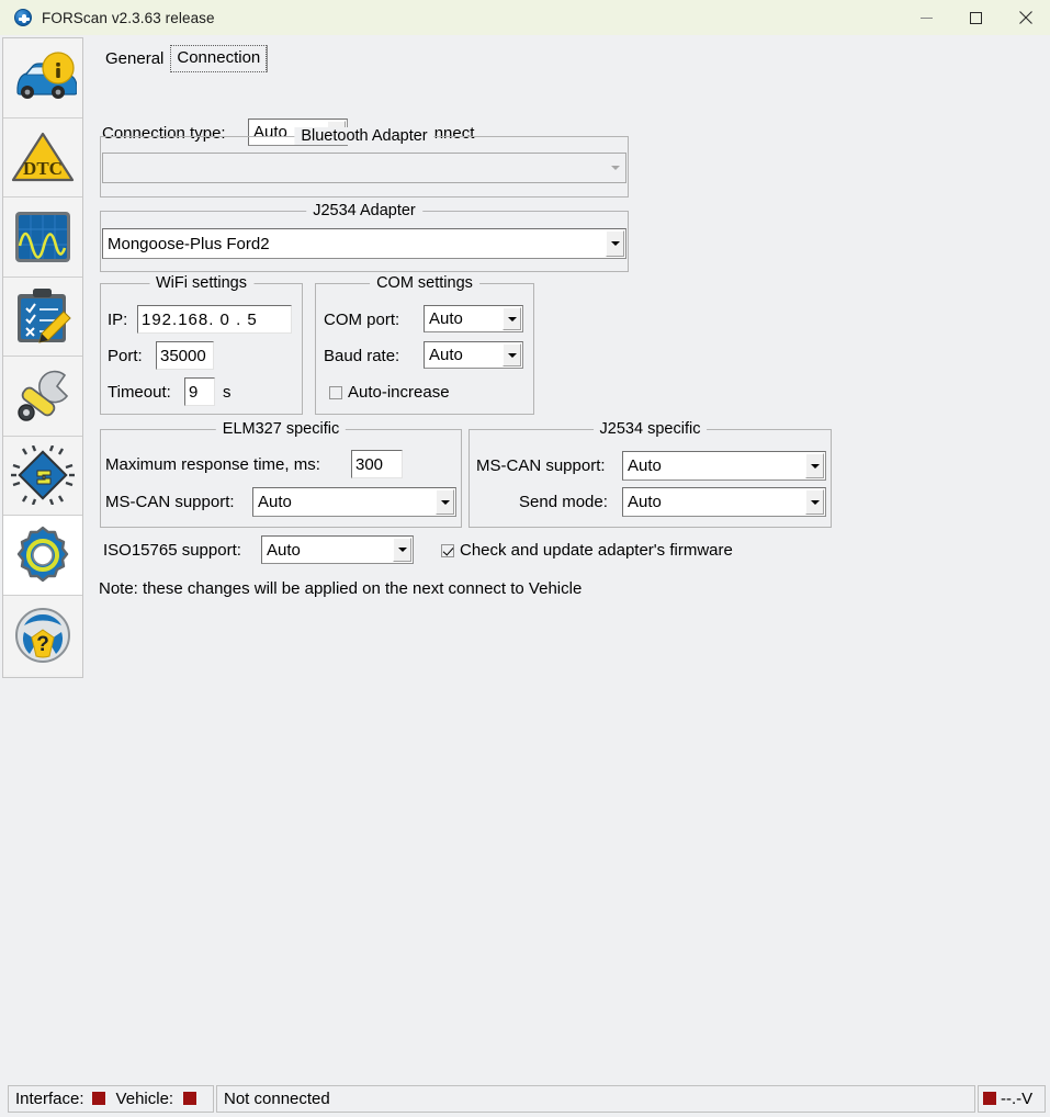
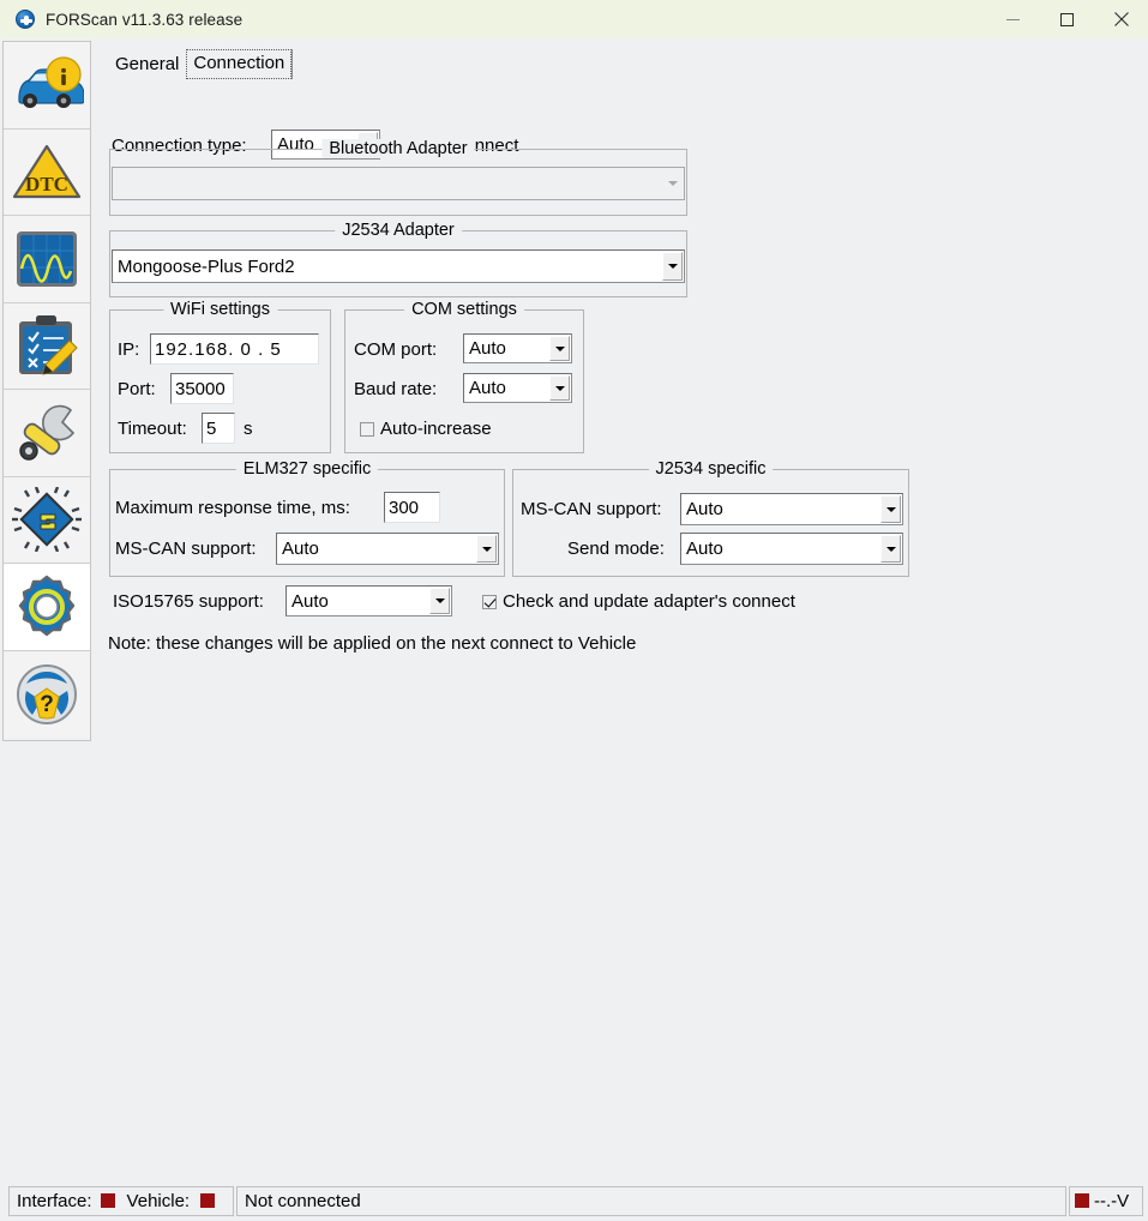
- FORScan v2.3.63 release
+ FORScan v11.3.63 release
  DTC
  ?
  General
  Connection
  Connection type:
  Auto
  Bluetooth Adapter
  J2534 Adapter
  Mongoose-Plus Ford2
  WiFi settings
  IP:
  192.168. 0 . 5
  Port:
  35000
  Timeout:
- 9
+ 5
  s
  COM settings
  COM port:
  Auto
  Baud rate:
  Auto
  Auto-increase
  ELM327 specific
  Maximum response time, ms:
  300
  MS-CAN support:
  Auto
  J2534 specific
  MS-CAN support:
  Auto
  Send mode:
  Auto
  ISO15765 support:
  Auto
- Check and update adapter's firmware
+ Check and update adapter's connect
  Note: these changes will be applied on the next connect to Vehicle
  Interface:
  Vehicle:
  Not connected
  --.-V
